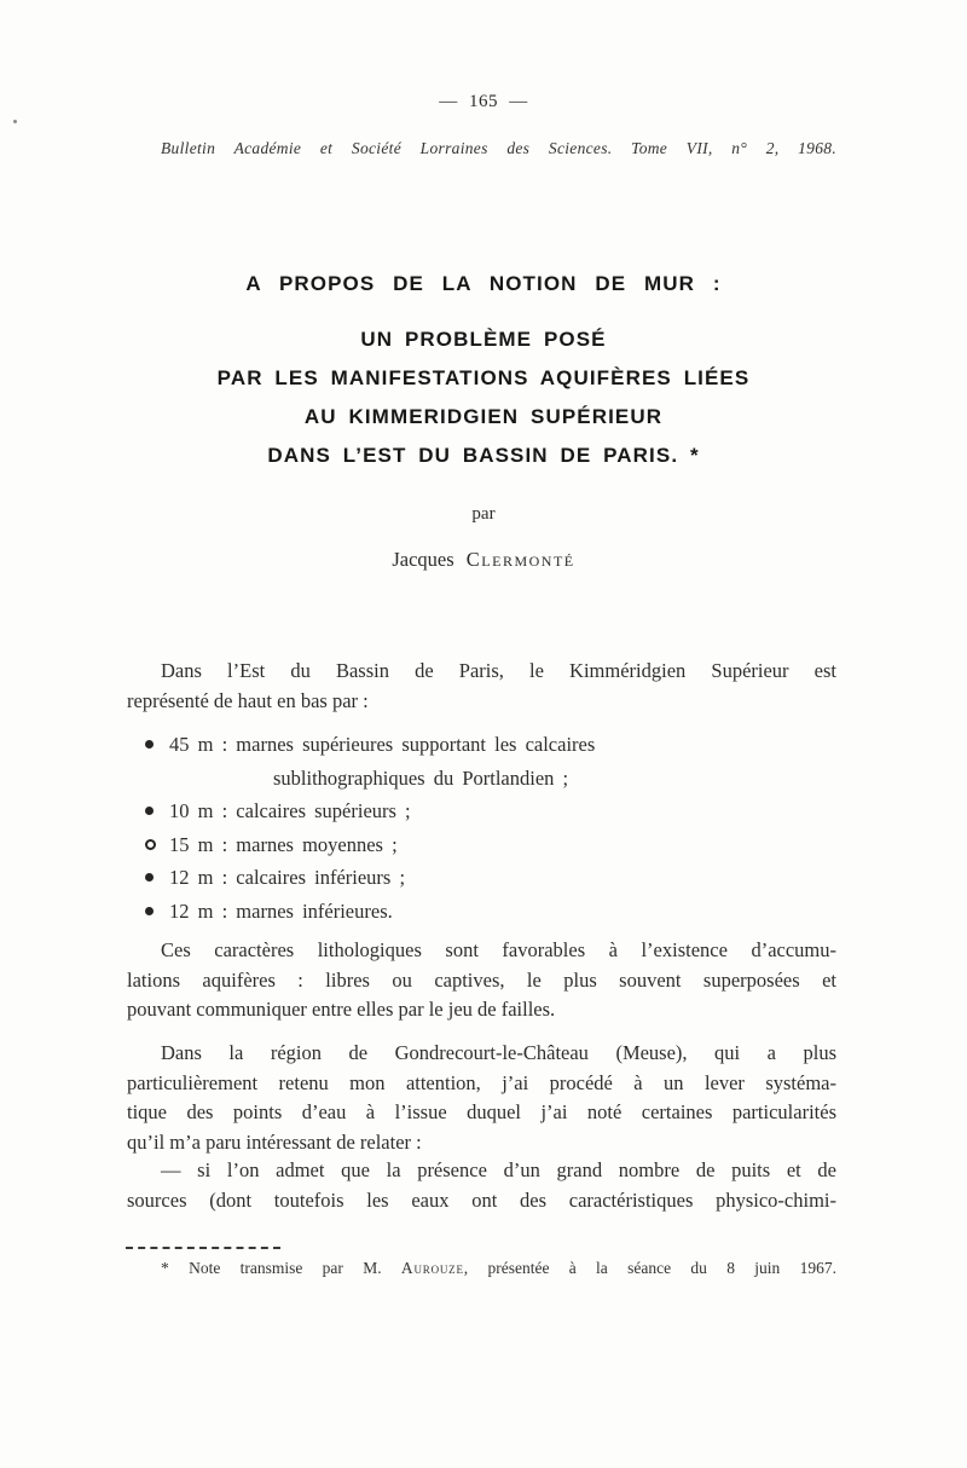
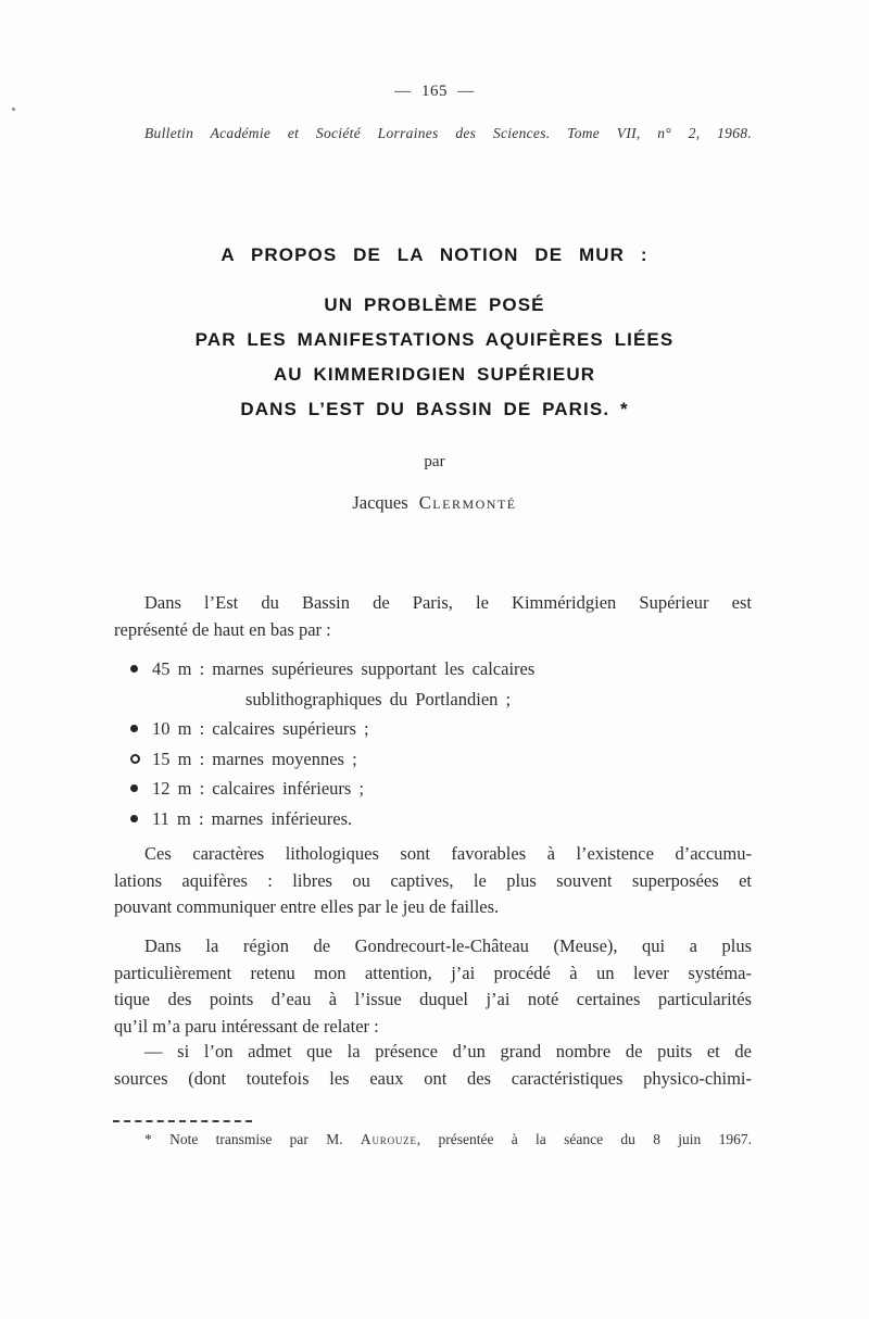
  — 165 —
  Bulletin Académie et Société Lorraines des Sciences. Tome VII, n° 2, 1968.
  A PROPOS DE LA NOTION DE MUR :
  UN PROBLÈME POSÉ
  PAR LES MANIFESTATIONS AQUIFÈRES LIÉES
  AU KIMMERIDGIEN SUPÉRIEUR
  DANS L’EST DU BASSIN DE PARIS. *
  par
  Jacques Clermonté
  Dans l’Est du Bassin de Paris, le Kimméridgien Supérieur est
  représenté de haut en bas par :
  45 m : marnes supérieures supportant les calcaires
  sublithographiques du Portlandien ;
  10 m : calcaires supérieurs ;
  15 m : marnes moyennes ;
  12 m : calcaires inférieurs ;
- 12 m : marnes inférieures.
+ 11 m : marnes inférieures.
  Ces caractères lithologiques sont favorables à l’existence d’accumu-
  lations aquifères : libres ou captives, le plus souvent superposées et
  pouvant communiquer entre elles par le jeu de failles.
  Dans la région de Gondrecourt-le-Château (Meuse), qui a plus
  particulièrement retenu mon attention, j’ai procédé à un lever systéma-
  tique des points d’eau à l’issue duquel j’ai noté certaines particularités
  qu’il m’a paru intéressant de relater :
  — si l’on admet que la présence d’un grand nombre de puits et de
  sources (dont toutefois les eaux ont des caractéristiques physico-chimi-
  * Note transmise par M. Aurouze, présentée à la séance du 8 juin 1967.
